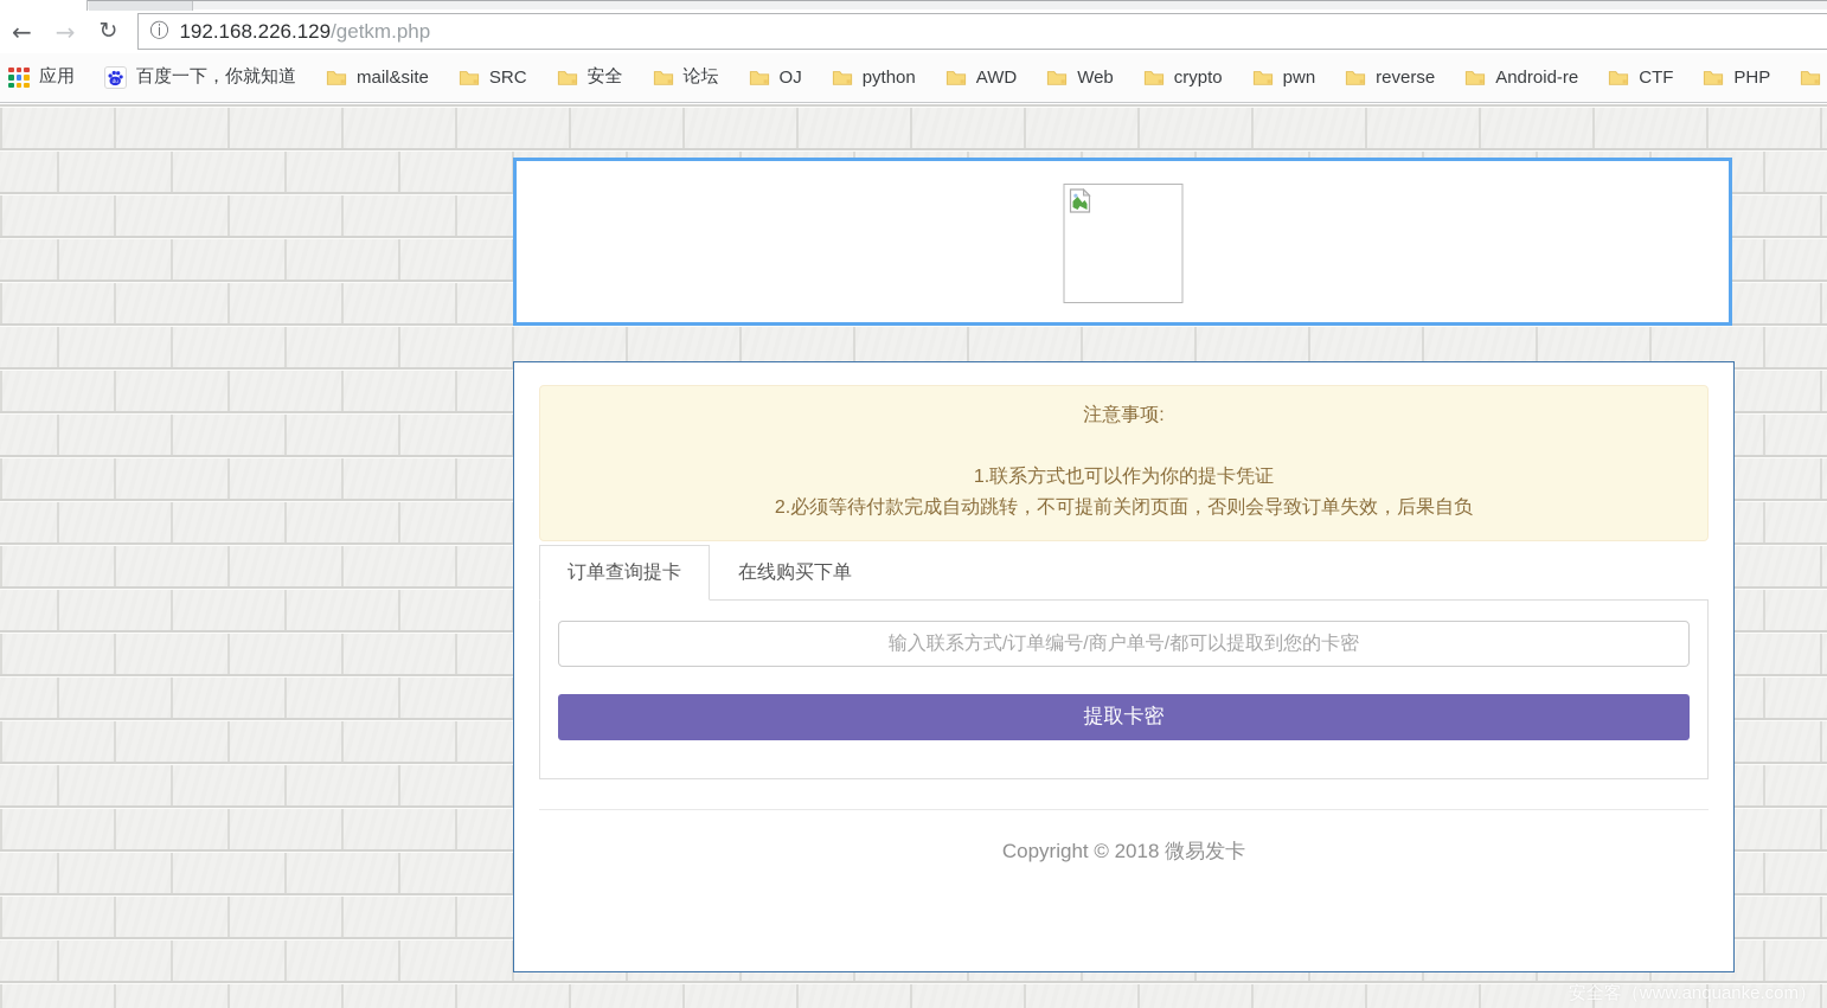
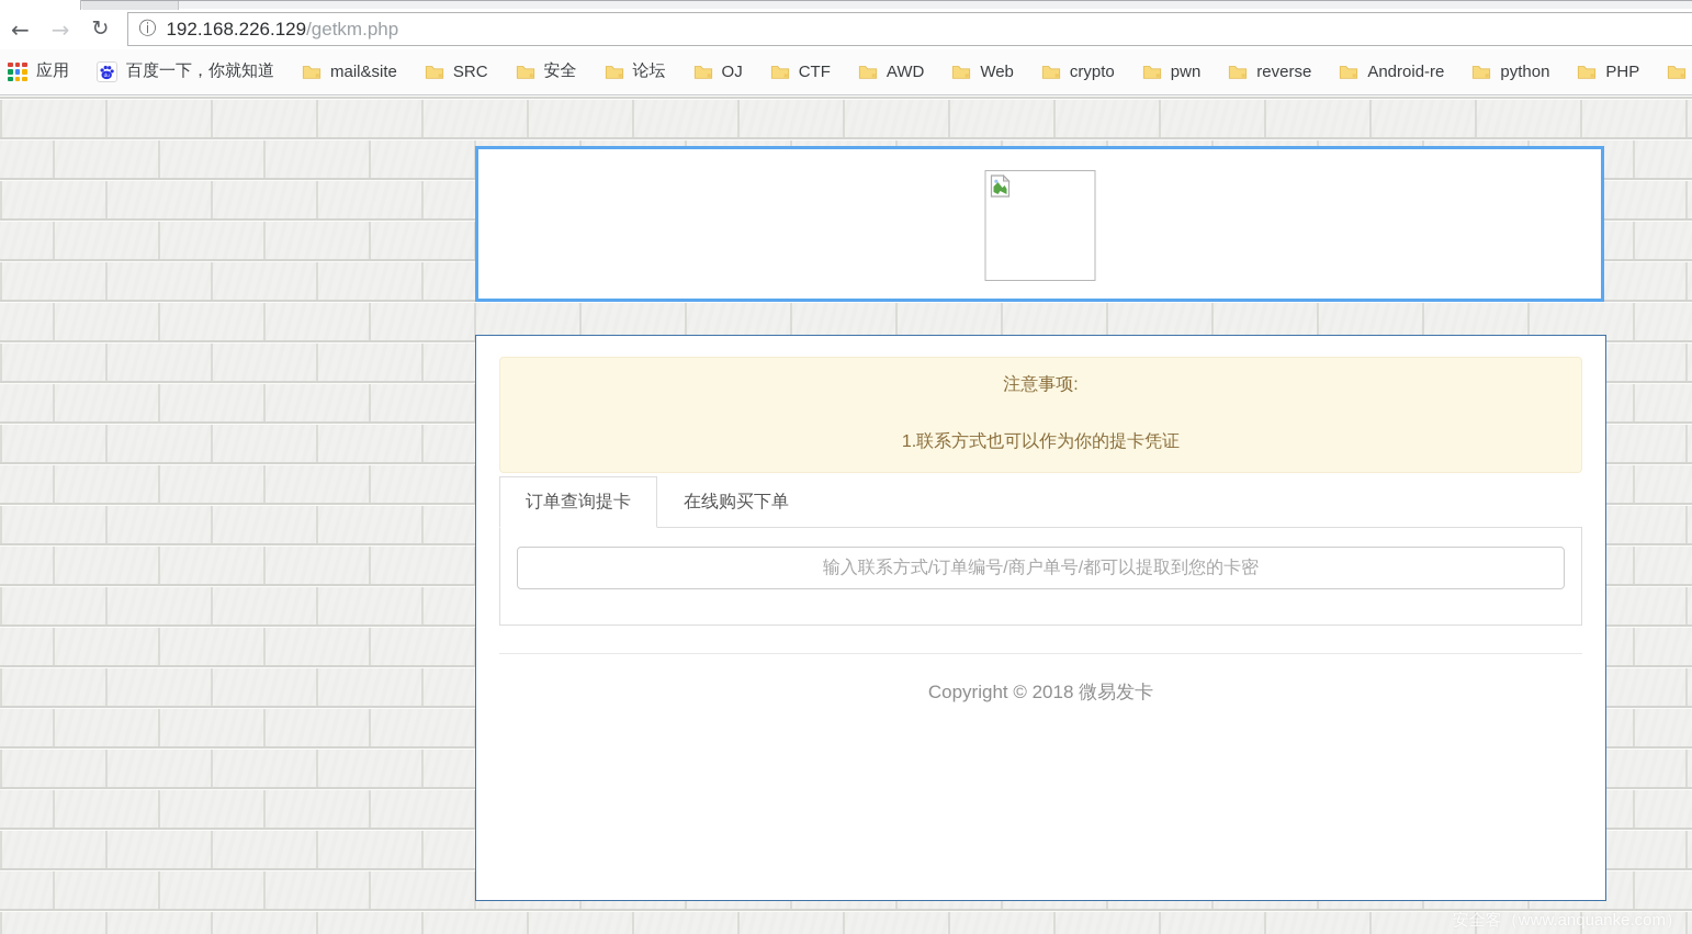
  ←
  →
  ↻
  ⓘ
  192.168.226.129
  /getkm.php
  应用
  百度一下，你就知道
  mail&site
  SRC
  安全
  论坛
  OJ
- python
+ CTF
  AWD
  Web
  crypto
  pwn
  reverse
  Android-re
- CTF
+ python
  PHP
  注意事项:
  1.联系方式也可以作为你的提卡凭证
- 2.必须等待付款完成自动跳转，不可提前关闭页面，否则会导致订单失效，后果自负
  订单查询提卡
  在线购买下单
  输入联系方式/订单编号/商户单号/都可以提取到您的卡密
- 提取卡密
  Copyright © 2018 微易发卡
  安全客（www.anquanke.com）
